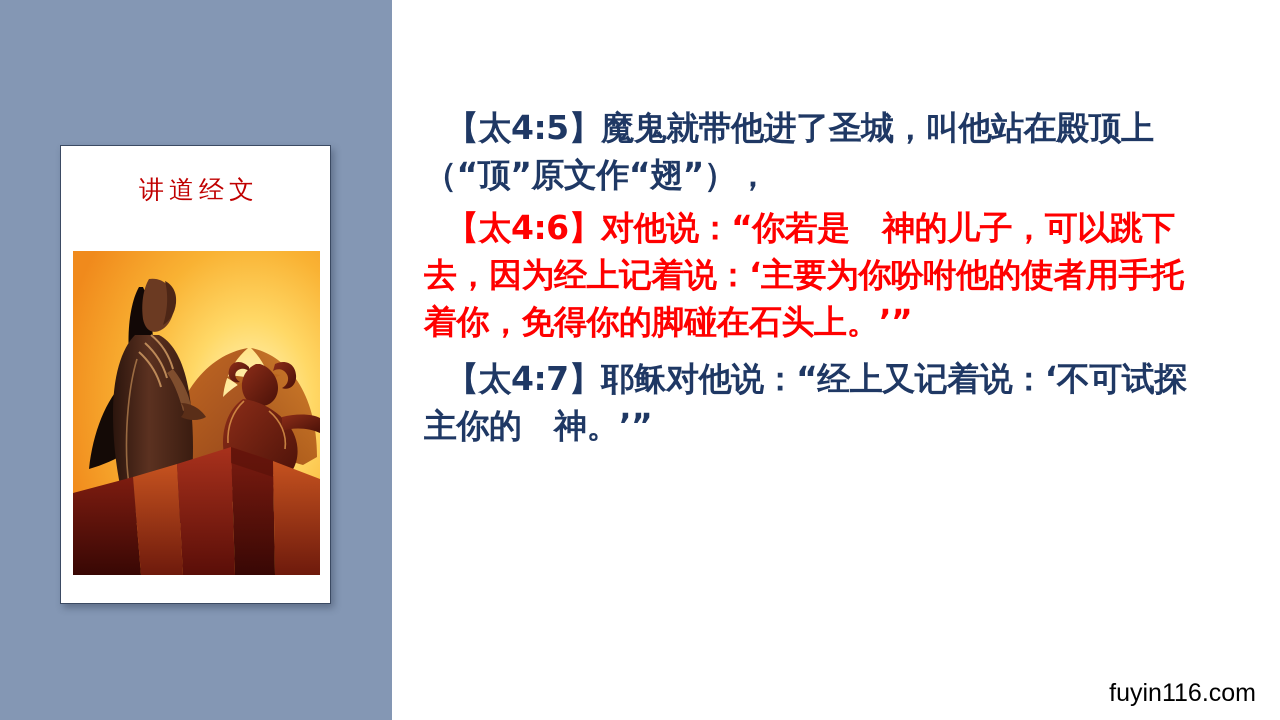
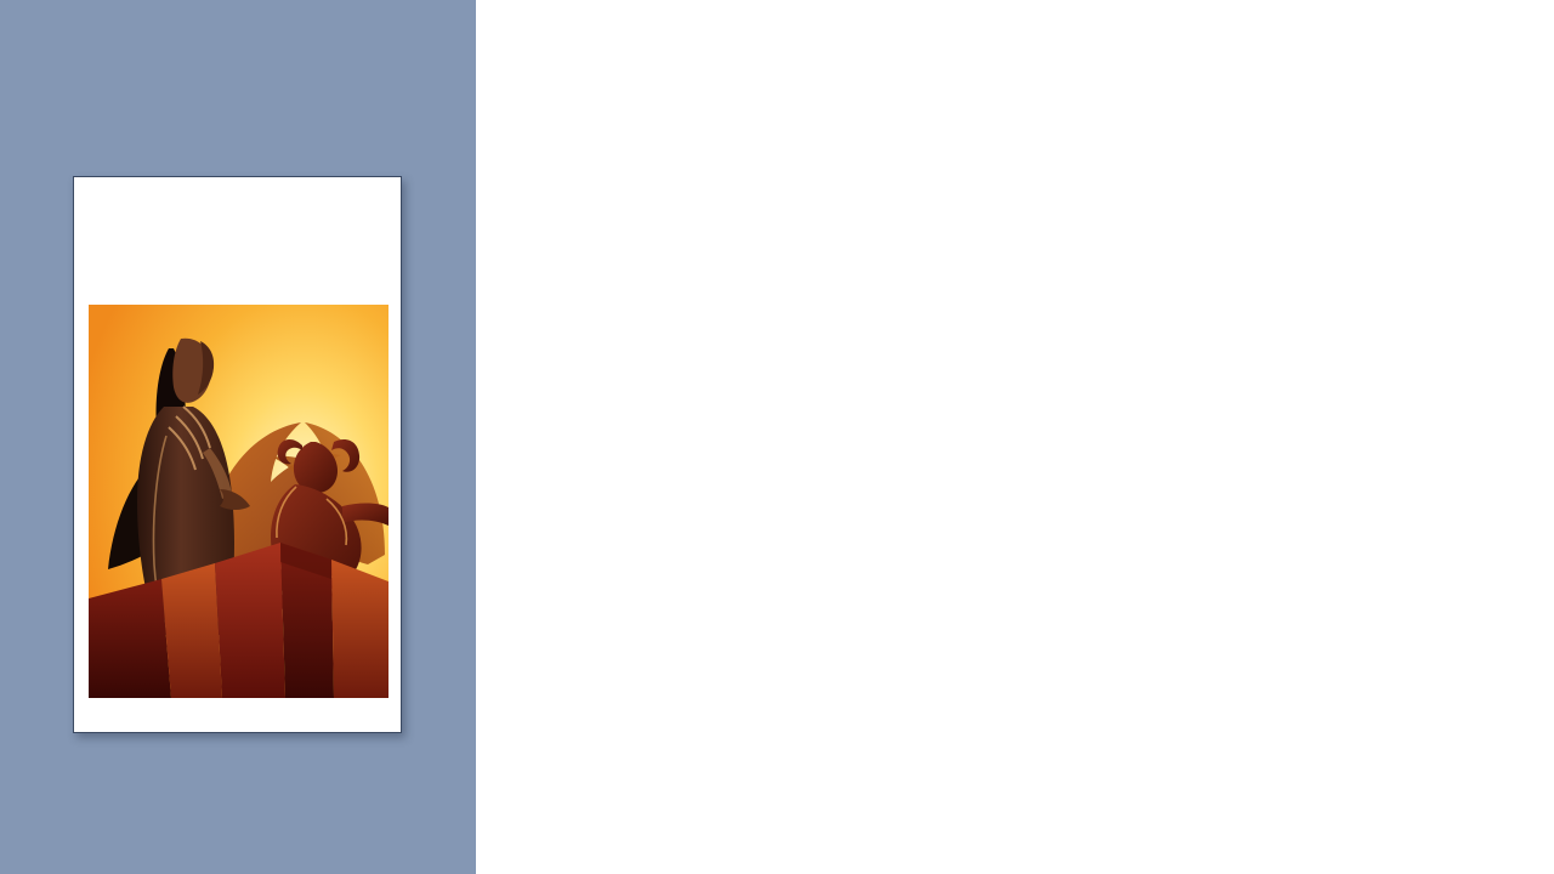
- 讲道经文
- 【太4:5】魔鬼就带他进了圣城，叫他站在殿顶上（“顶”原文作“翅”），
- 【太4:6】对他说：“你若是 神的儿子，可以跳下去，因为经上记着说：‘主要为你吩咐他的使者用手托着你，免得你的脚碰在石头上。’”
- 【太4:7】耶稣对他说：“经上又记着说：‘不可试探主你的 神。’”
- fuyin116.com
